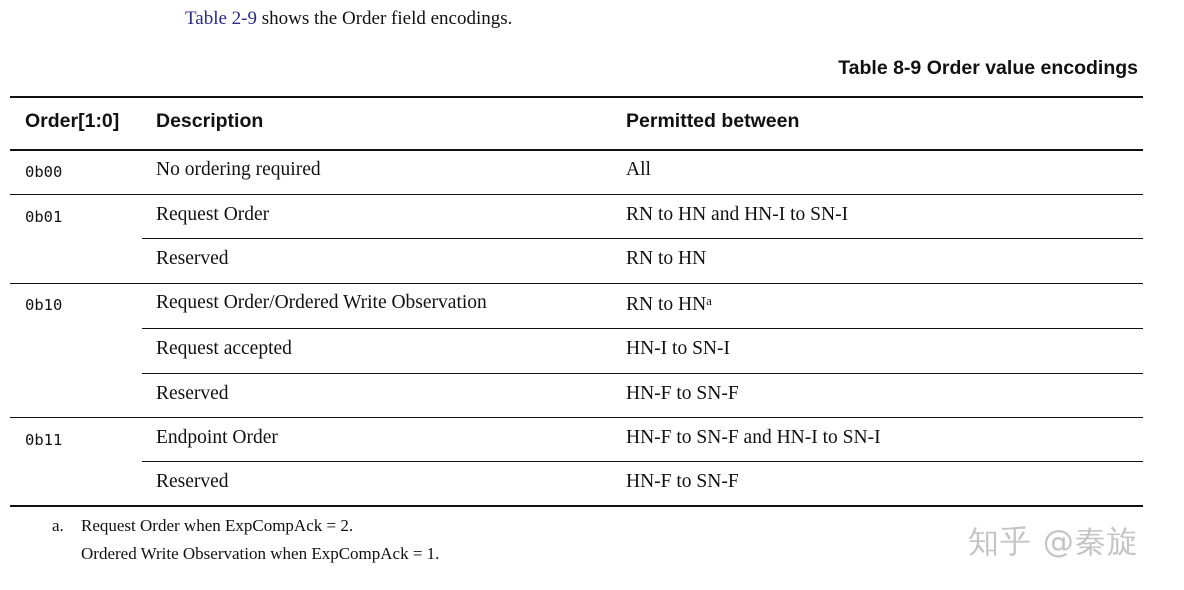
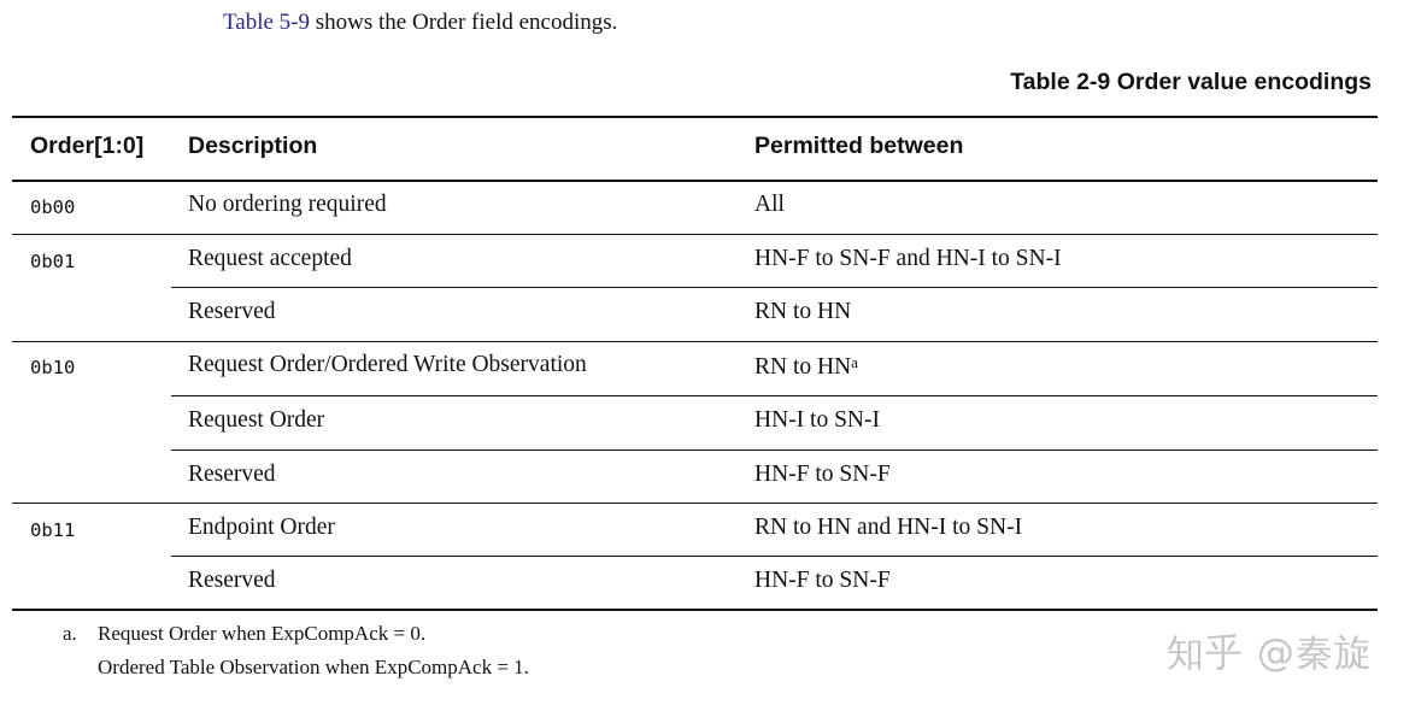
- Table 2-9 shows the Order field encodings.
+ Table 5-9 shows the Order field encodings.
- Table 8-9 Order value encodings
+ Table 2-9 Order value encodings
  Order[1:0]
  Description
  Permitted between
  0b00
  No ordering required
  All
  0b01
- Request Order
+ Request accepted
- RN to HN and HN-I to SN-I
+ HN-F to SN-F and HN-I to SN-I
  Reserved
  RN to HN
  0b10
  Request Order/Ordered Write Observation
  RN to HNa
- Request accepted
+ Request Order
  HN-I to SN-I
  Reserved
  HN-F to SN-F
  0b11
  Endpoint Order
- HN-F to SN-F and HN-I to SN-I
+ RN to HN and HN-I to SN-I
  Reserved
  HN-F to SN-F
  a.
- Request Order when ExpCompAck = 2.
+ Request Order when ExpCompAck = 0.
- Ordered Write Observation when ExpCompAck = 1.
+ Ordered Table Observation when ExpCompAck = 1.
  知乎 @秦旋
